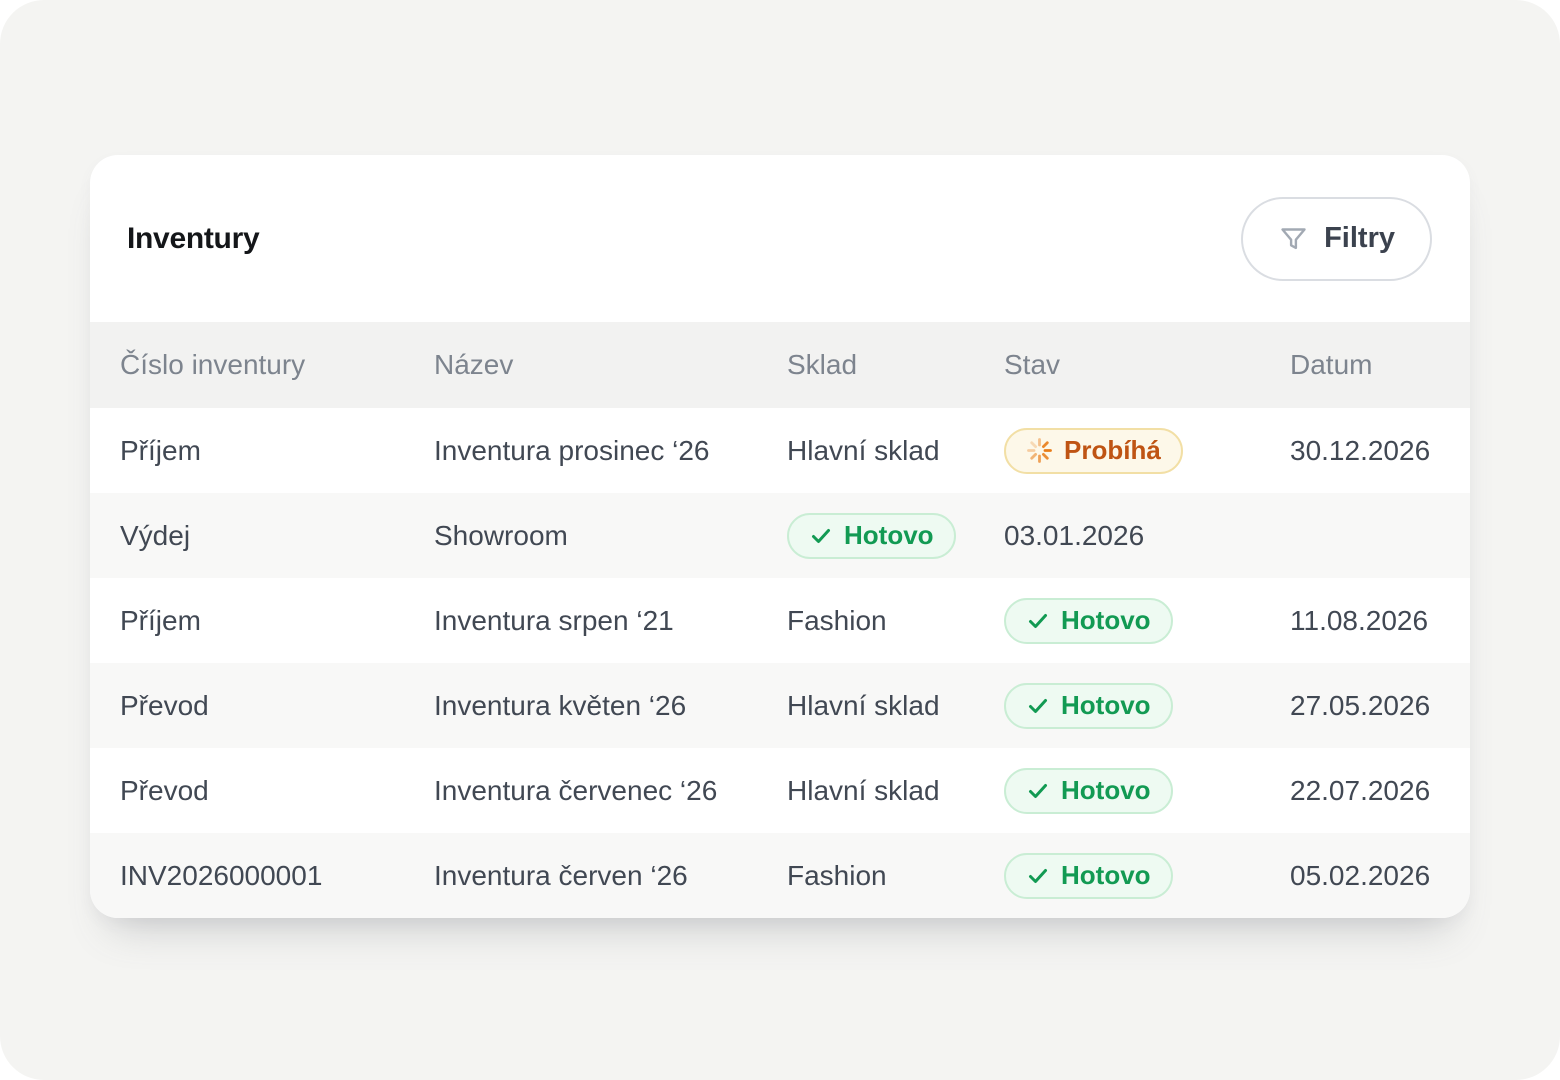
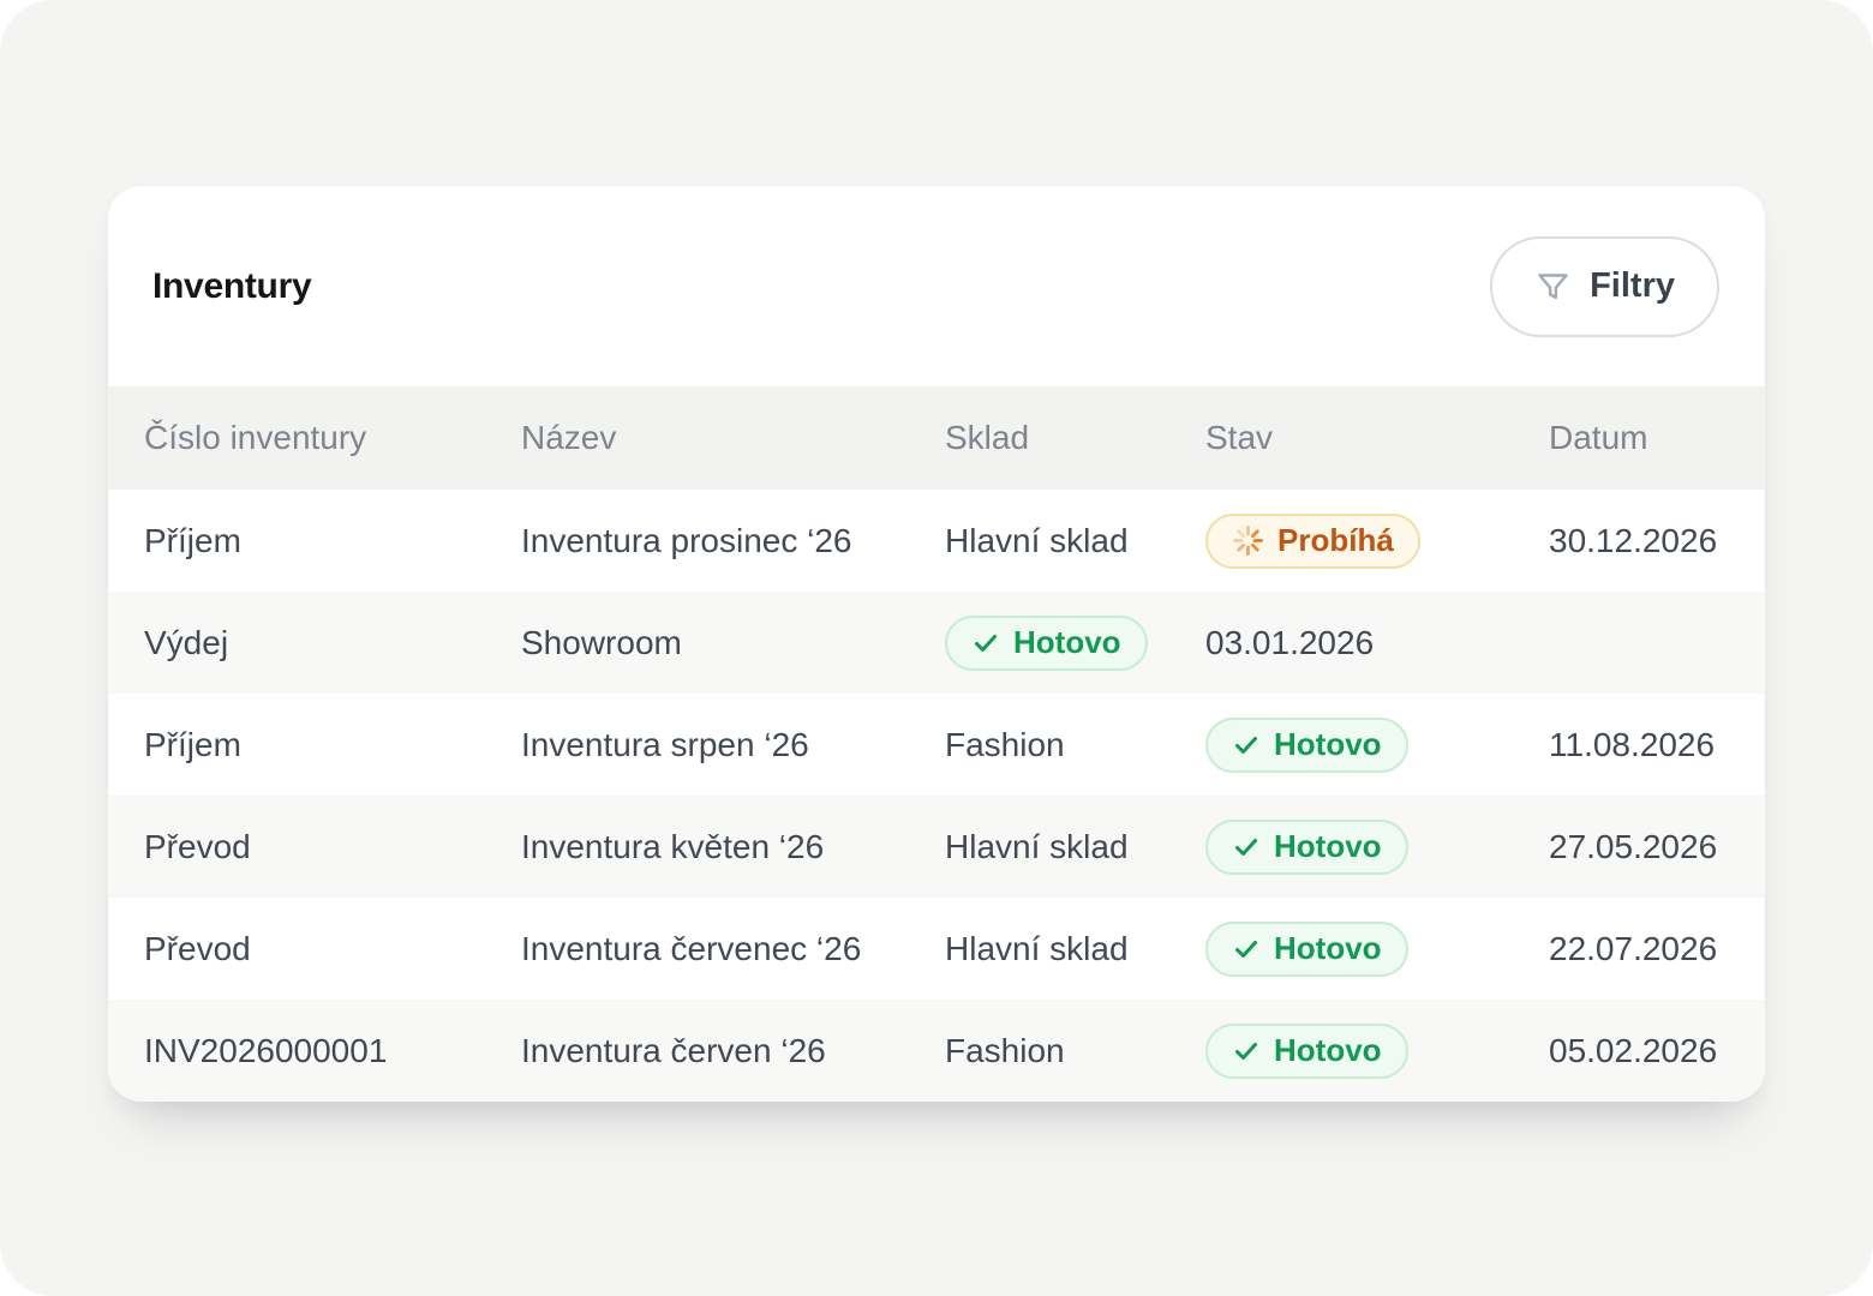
  Inventury
  Filtry
  Číslo inventury
  Název
  Sklad
  Stav
  Datum
  Příjem
  Inventura prosinec ‘26
  Hlavní sklad
  Probíhá
  30.12.2026
  Výdej
  Showroom
  Hotovo
  03.01.2026
  Příjem
- Inventura srpen ‘21
+ Inventura srpen ‘26
  Fashion
  Hotovo
  11.08.2026
  Převod
  Inventura květen ‘26
  Hlavní sklad
  Hotovo
  27.05.2026
  Převod
  Inventura červenec ‘26
  Hlavní sklad
  Hotovo
  22.07.2026
  INV2026000001
  Inventura červen ‘26
  Fashion
  Hotovo
  05.02.2026
